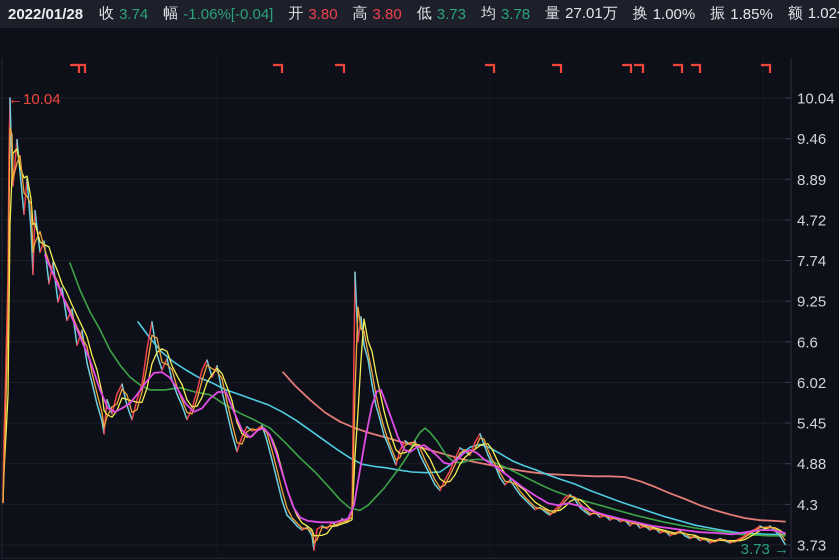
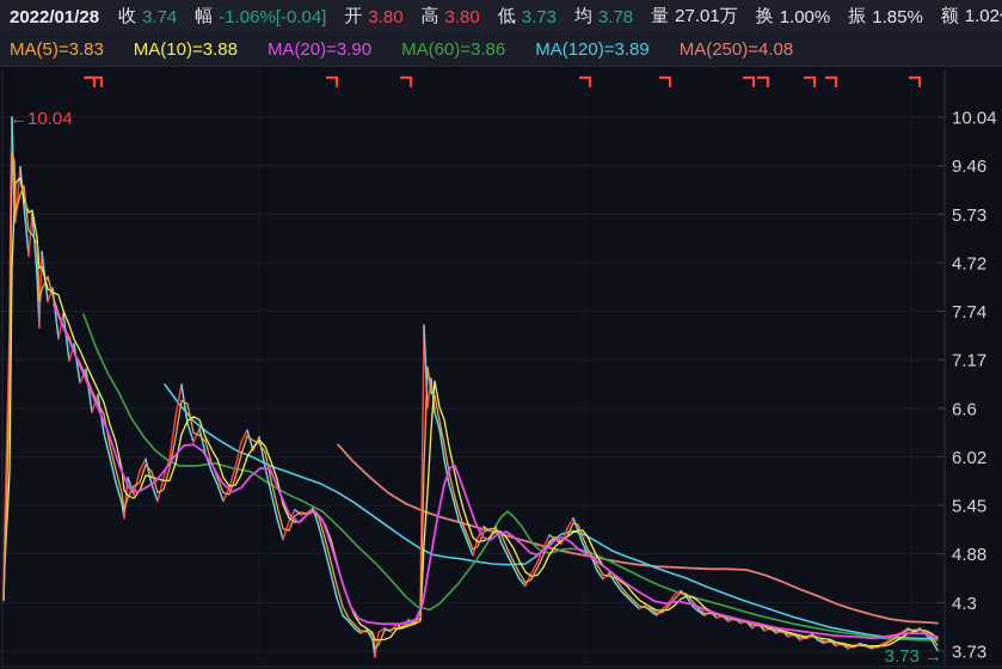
  2022/01/28
  收
  3.74
  幅
  -1.06%[-0.04]
  开
  3.80
  高
  3.80
  低
  3.73
  均
  3.78
  量
  27.01万
  换
  1.00%
  振
  1.85%
  额
  1.02
+ MA(5)=3.83
+ MA(10)=3.88
+ MA(20)=3.90
+ MA(60)=3.86
+ MA(120)=3.89
+ MA(250)=4.08
  10.04
  9.46
- 8.89
+ 5.73
  4.72
  7.74
- 9.25
+ 7.17
  6.6
  6.02
  5.45
  4.88
  4.3
  3.73
  ←10.04
  3.73 →
